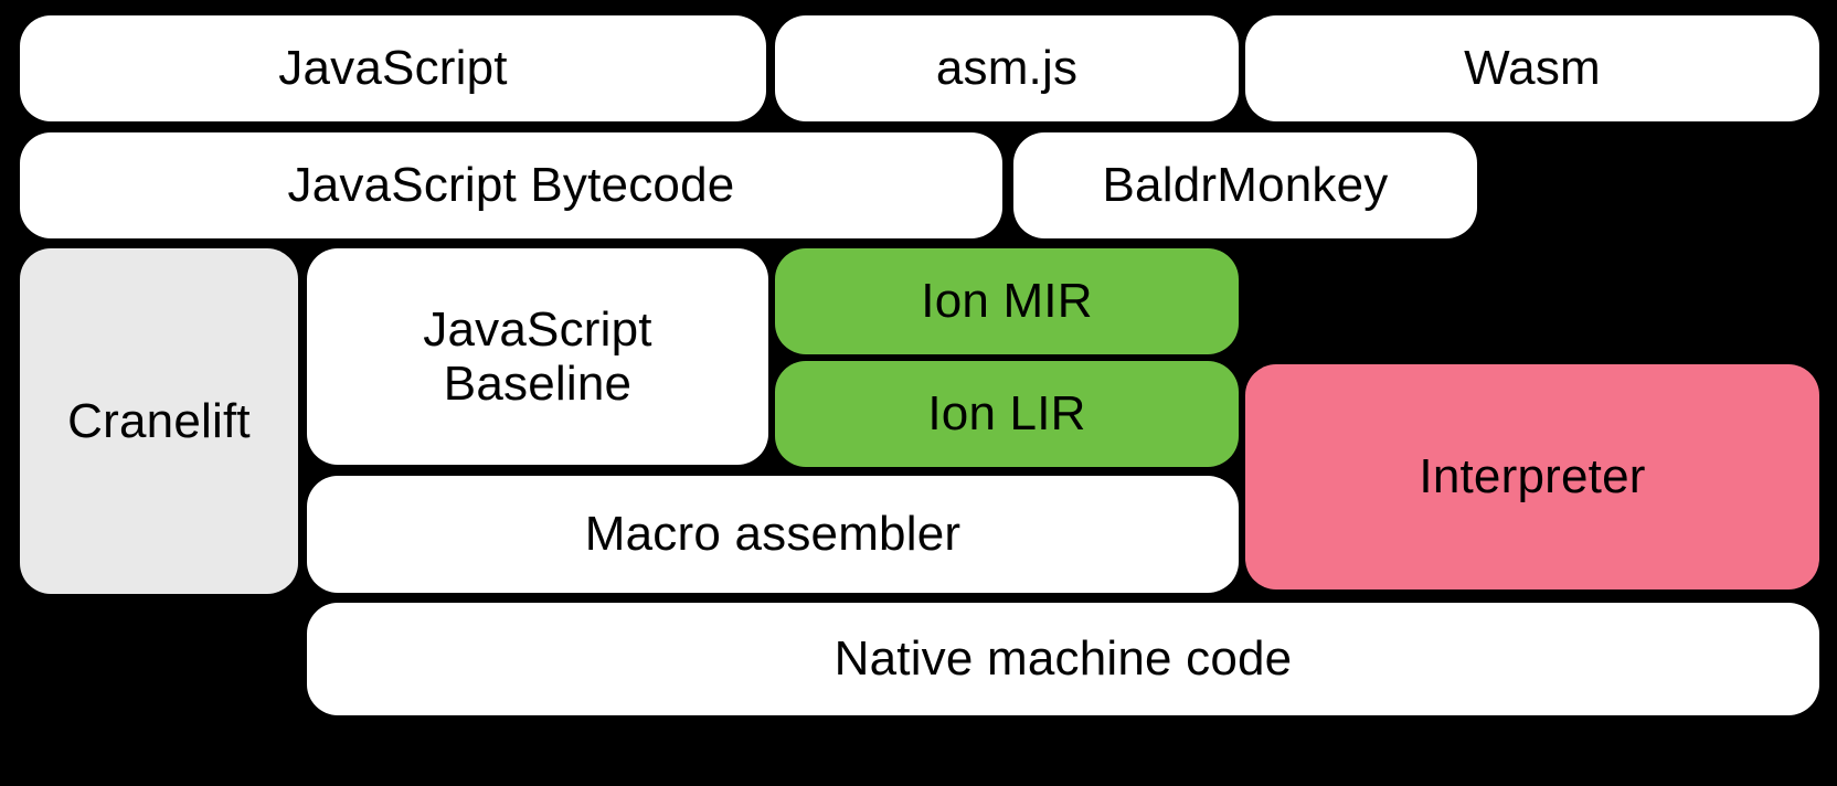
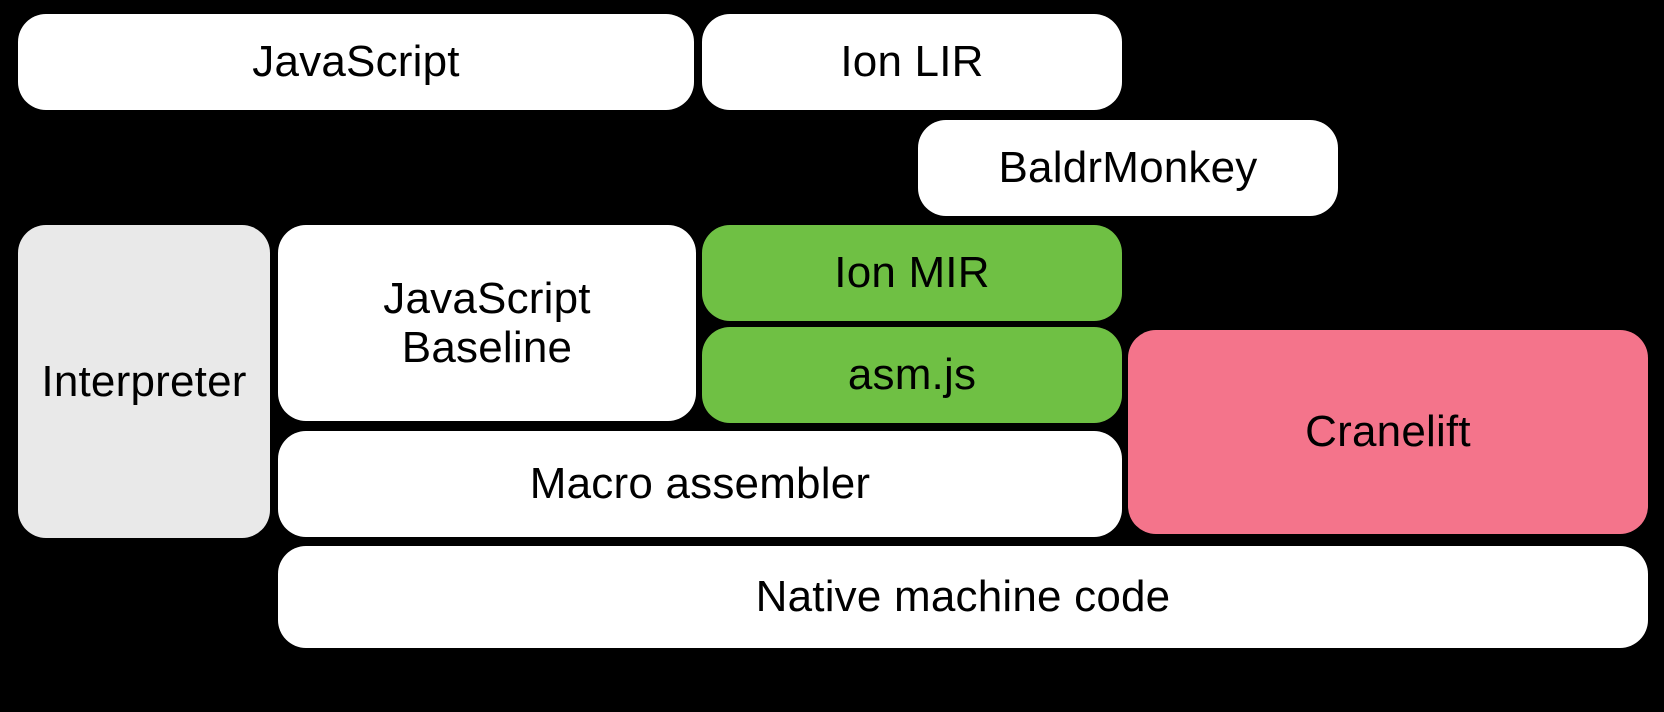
  JavaScript
- asm.js
+ Ion LIR
- Wasm
- JavaScript Bytecode
  BaldrMonkey
- Cranelift
+ Interpreter
  JavaScript
  Baseline
  Ion MIR
- Ion LIR
+ asm.js
- Interpreter
+ Cranelift
  Macro assembler
  Native machine code
